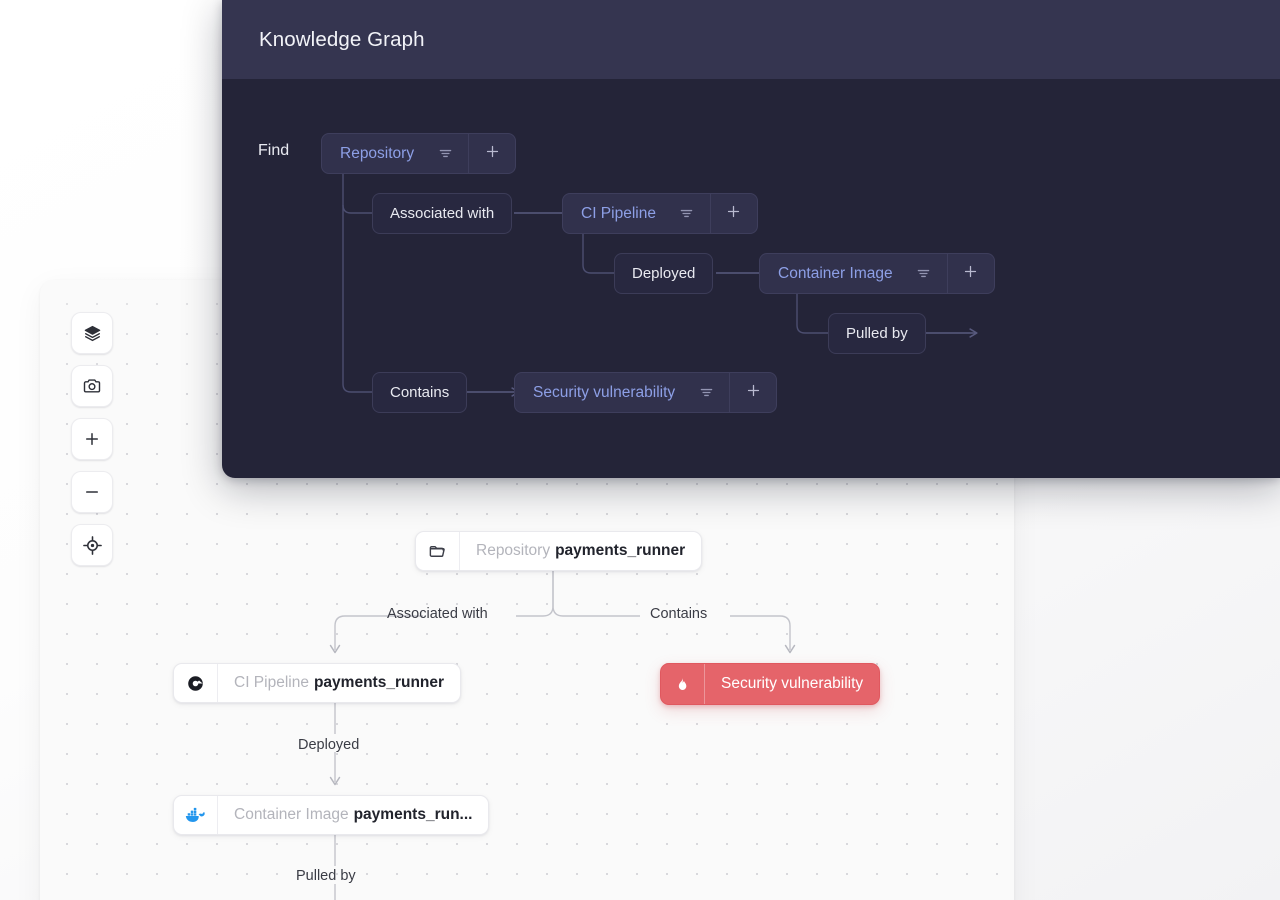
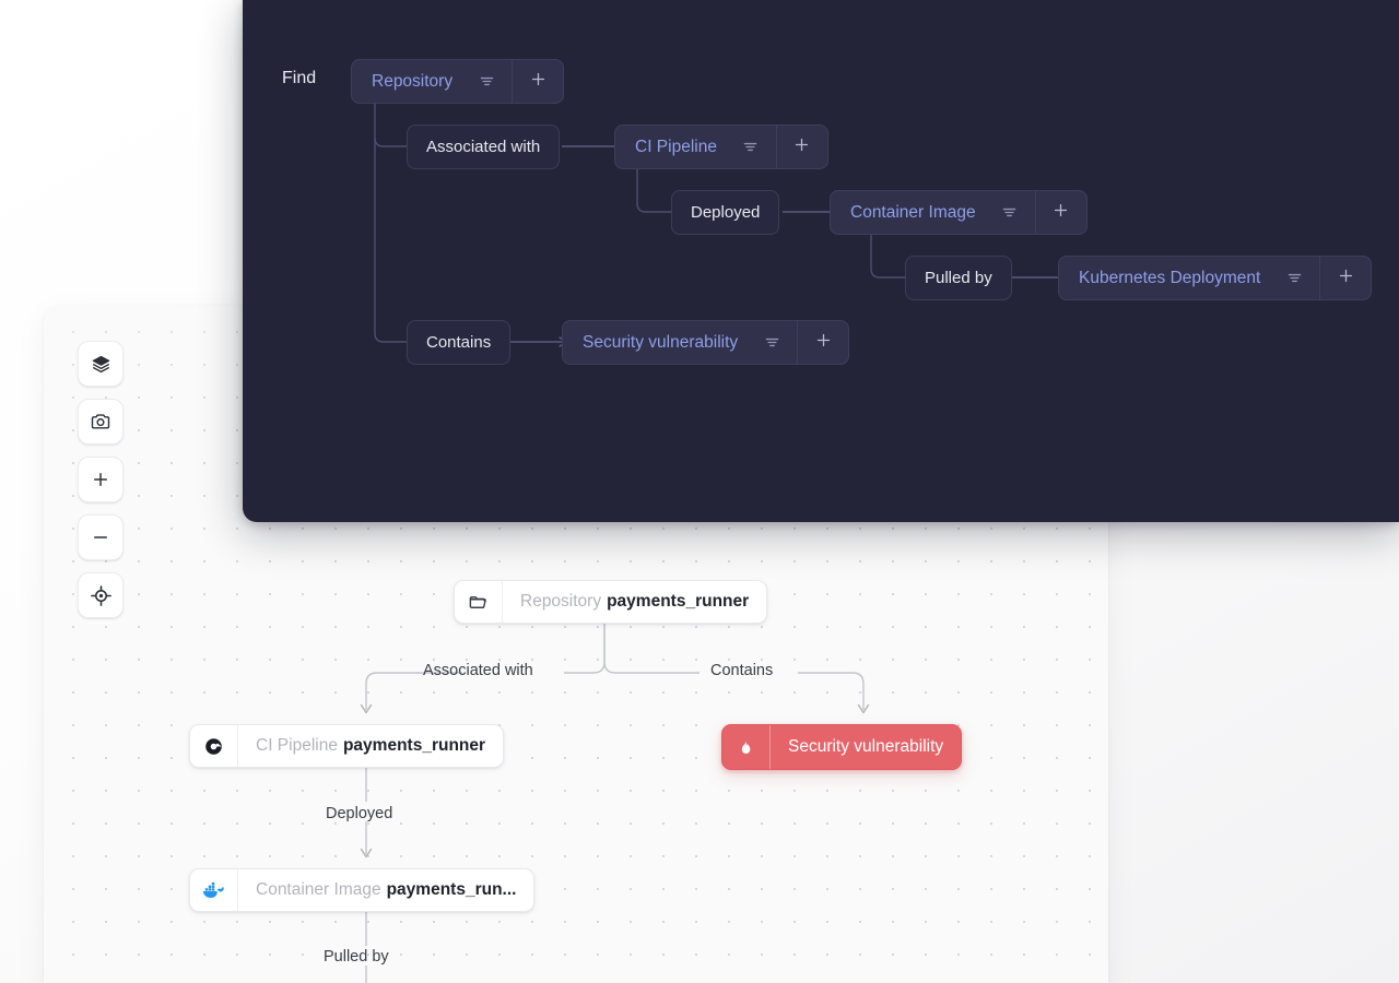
  Associated with
  Contains
  Deployed
  Pulled by
  Repository
  payments_runner
  CI Pipeline
  payments_runner
  Security vulnerability
  Container Image
  payments_run...
- Knowledge Graph
  Find
  Repository
  Associated with
  CI Pipeline
  Deployed
  Container Image
  Pulled by
+ Kubernetes Deployment
  Contains
  Security vulnerability
